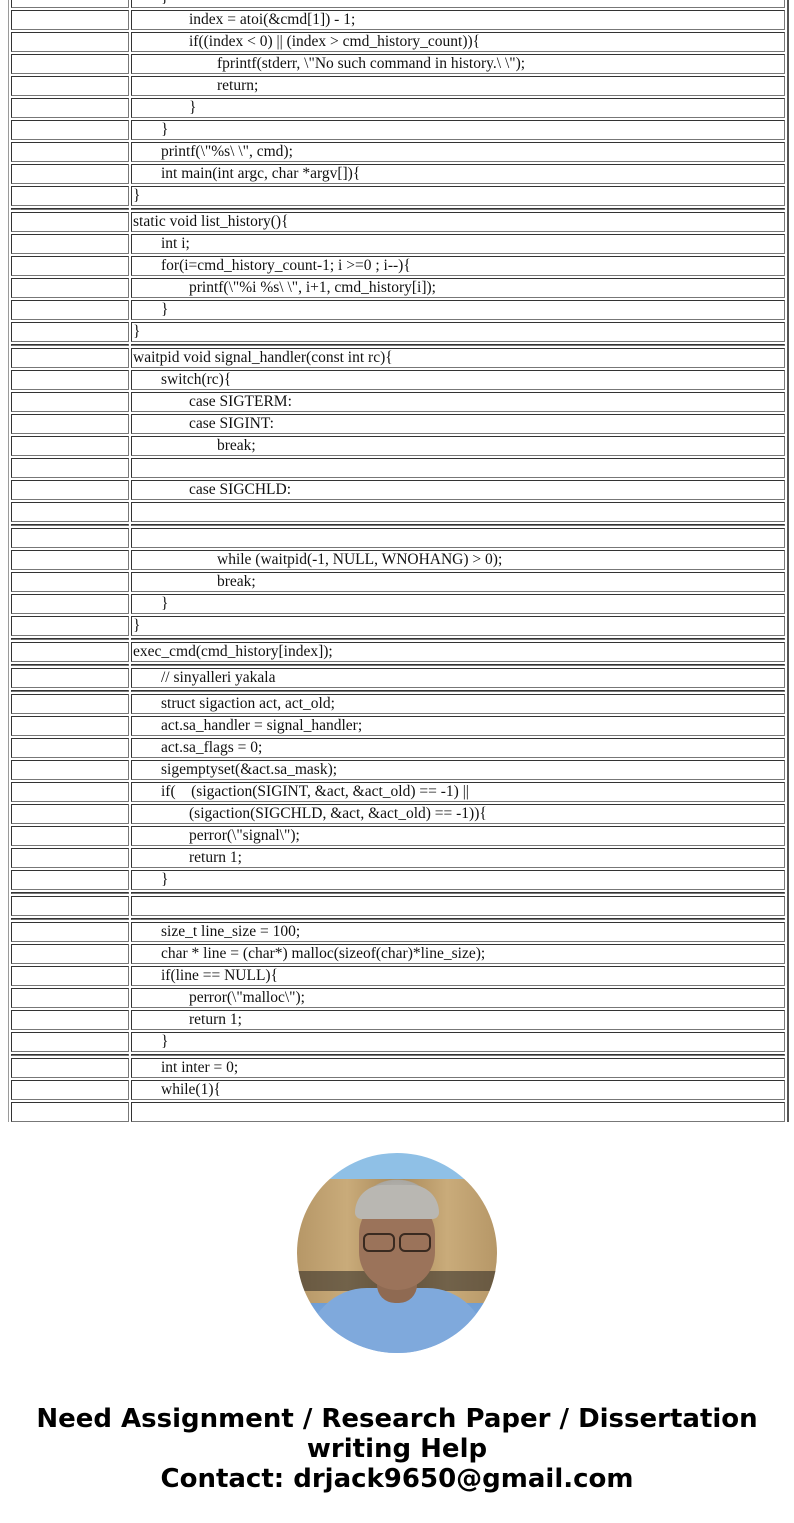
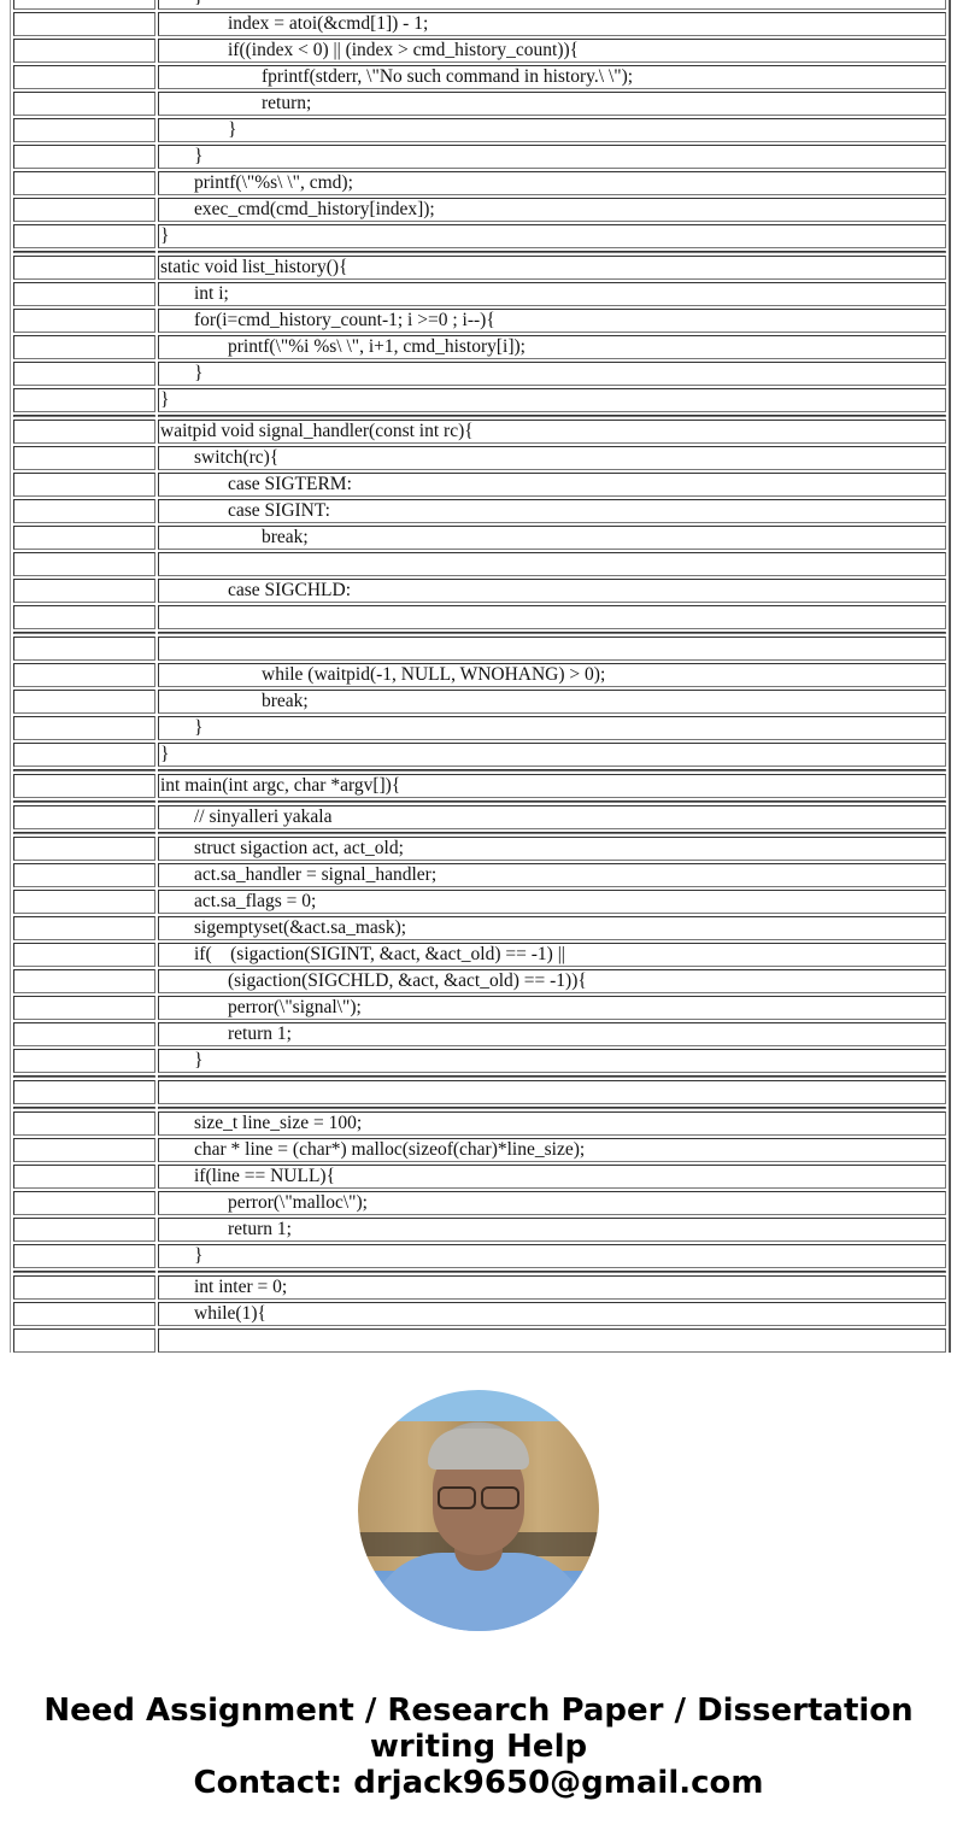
  	index = atoi(&cmd[1]) - 1;
  	if((index < 0) || (index > cmd_history_count)){
  	fprintf(stderr, \"No such command in history.\ \");
  	return;
  	}
  	}
  	printf(\"%s\ \", cmd);
- 	int main(int argc, char *argv[]){
+ 	exec_cmd(cmd_history[index]);
  	}
  	static void list_history(){
  	int i;
  	for(i=cmd_history_count-1; i >=0 ; i--){
  	printf(\"%i %s\ \", i+1, cmd_history[i]);
  	}
  	}
  	waitpid void signal_handler(const int rc){
  	switch(rc){
  	case SIGTERM:
  	case SIGINT:
  	break;
  	case SIGCHLD:
  	while (waitpid(-1, NULL, WNOHANG) > 0);
  	break;
  	}
  	}
- 	exec_cmd(cmd_history[index]);
+ 	int main(int argc, char *argv[]){
  	// sinyalleri yakala
  	struct sigaction act, act_old;
  	act.sa_handler = signal_handler;
  	act.sa_flags = 0;
  	sigemptyset(&act.sa_mask);
  	if( (sigaction(SIGINT, &act, &act_old) == -1) ||
  	(sigaction(SIGCHLD, &act, &act_old) == -1)){
  	perror(\"signal\");
  	return 1;
  	}
  	size_t line_size = 100;
  	char * line = (char*) malloc(sizeof(char)*line_size);
  	if(line == NULL){
  	perror(\"malloc\");
  	return 1;
  	}
  	int inter = 0;
  	while(1){
  Need Assignment / Research Paper / Dissertation
  writing Help
  Contact: drjack9650@gmail.com
